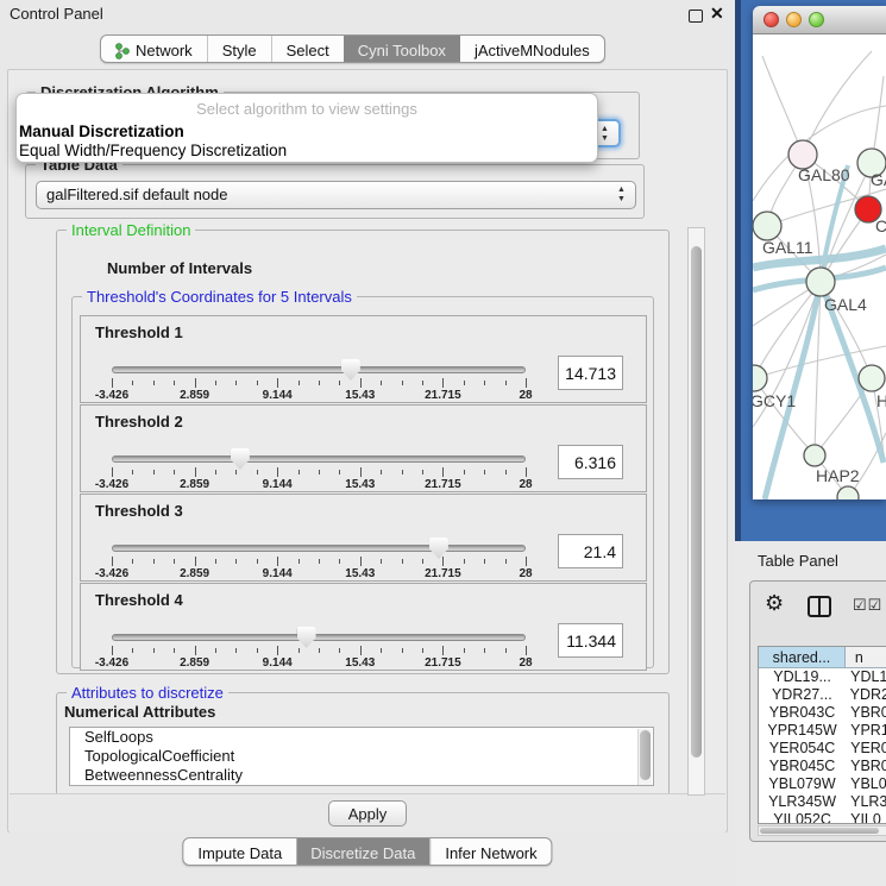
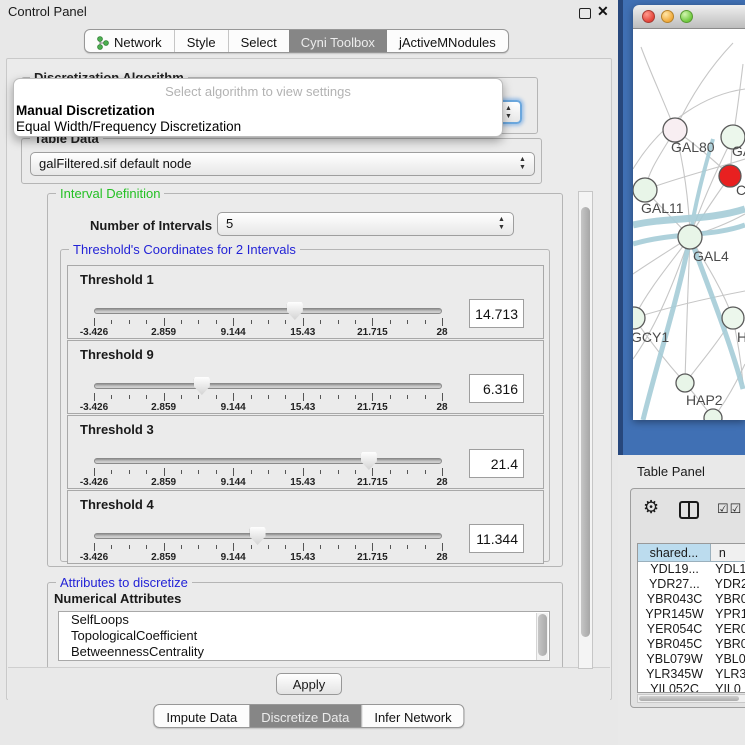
  Control Panel
  ✕
  Network
  Style
  Select
  Cyni Toolbox
  jActiveMNodules
  Table Data
  galFiltered.sif default node
  Interval Definition
  Number of Intervals
+ 5
- Threshold's Coordinates for 5 Intervals
+ Threshold's Coordinates for 2 Intervals
  Threshold 1
  -3.426
  2.859
  9.144
  15.43
  21.715
  28
  14.713
- Threshold 2
+ Threshold 9
  -3.426
  2.859
  9.144
  15.43
  21.715
  28
  6.316
  Threshold 3
  -3.426
  2.859
  9.144
  15.43
  21.715
  28
  21.4
  Threshold 4
  -3.426
  2.859
  9.144
  15.43
  21.715
  28
  11.344
  Attributes to discretize
  Numerical Attributes
  SelfLoops
  TopologicalCoefficient
  BetweennessCentrality
  Apply
  Select algorithm to view settings
  Manual Discretization
  Equal Width/Frequency Discretization
  Impute Data
  Discretize Data
  Infer Network
  GAL80
  C
  GAL11
  GAL4
  GCY1
  H
  HAP2
  Table Panel
  ⚙
  ☑☑
  shared...
  n
  YDL19...
  YDL1
  YDR27...
  YDR
  YBR043C
  YBR0
  YPR145W
  YPR1
  YER054C
  YER0
  YBR045C
  YBR0
  YBL079W
  YBL0
  YLR345W
  YLR3
  YIL052C
  YIL0
